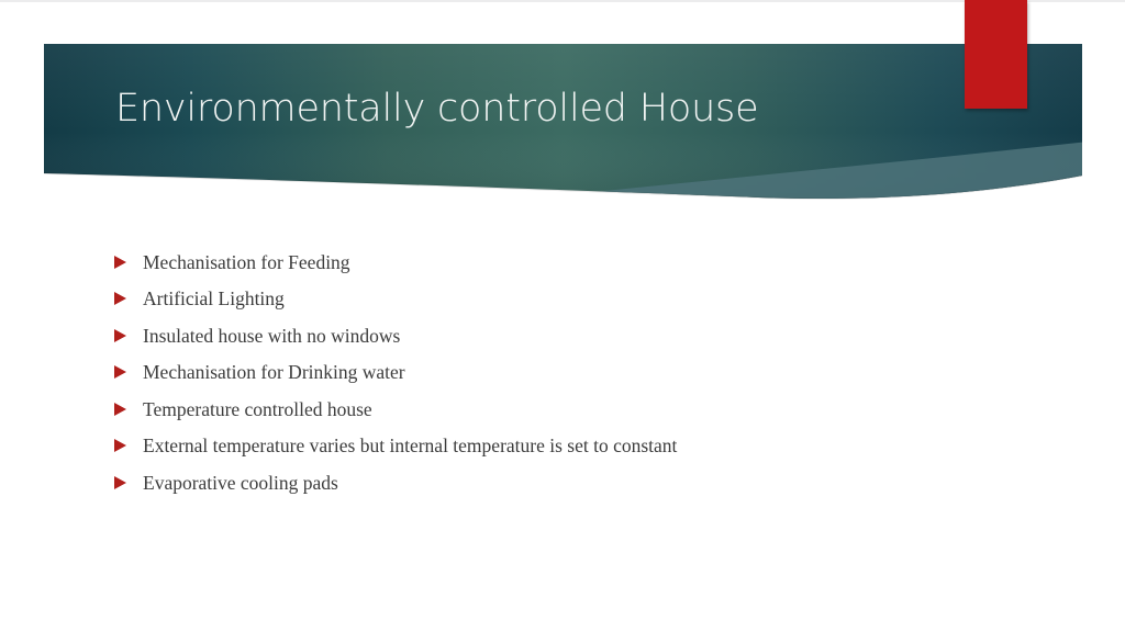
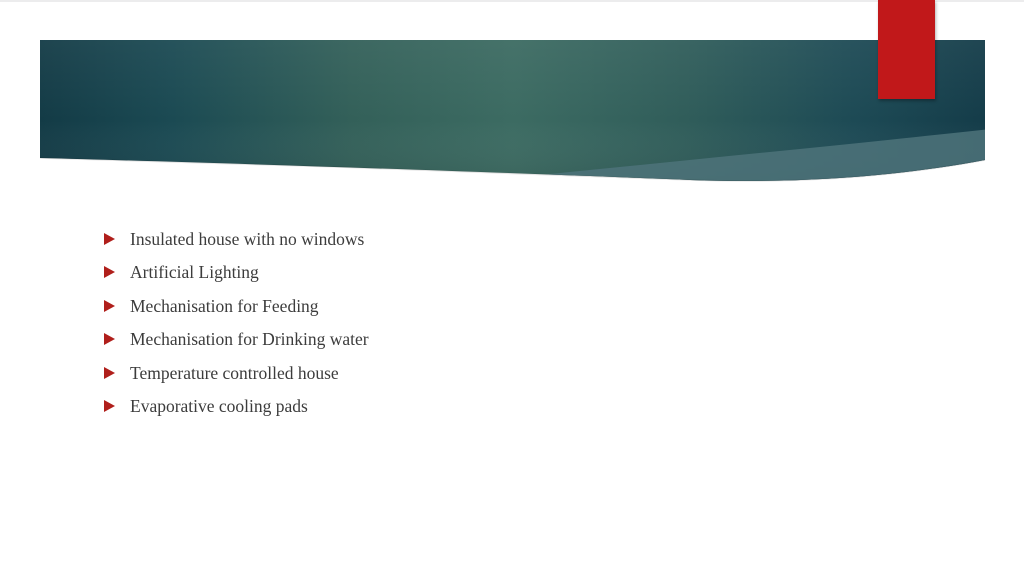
- Environmentally controlled House
- Mechanisation for Feeding
+ Insulated house with no windows
  Artificial Lighting
- Insulated house with no windows
+ Mechanisation for Feeding
  Mechanisation for Drinking water
  Temperature controlled house
- External temperature varies but internal temperature is set to constant
  Evaporative cooling pads
